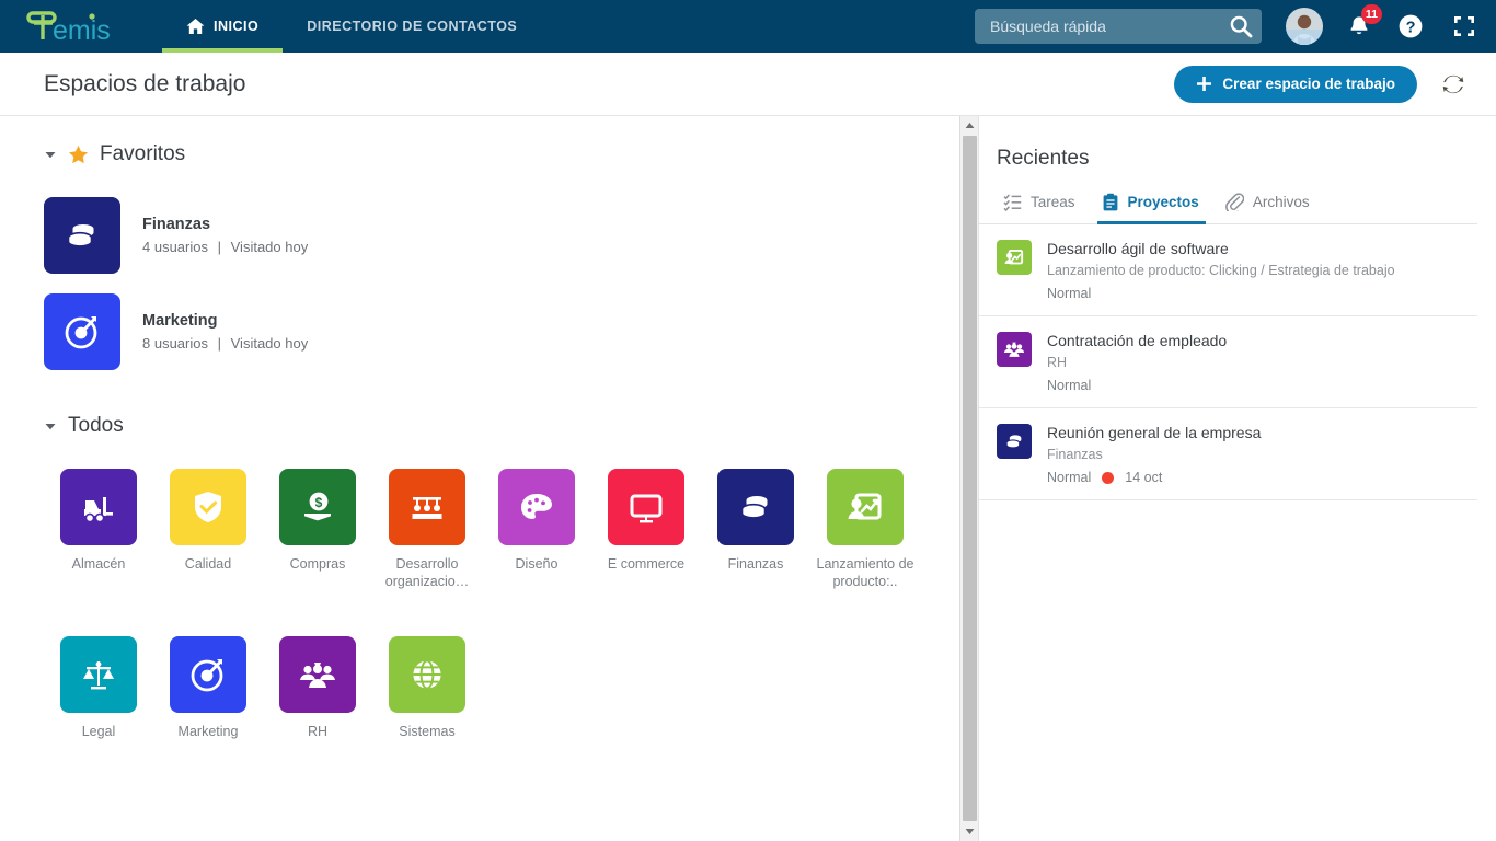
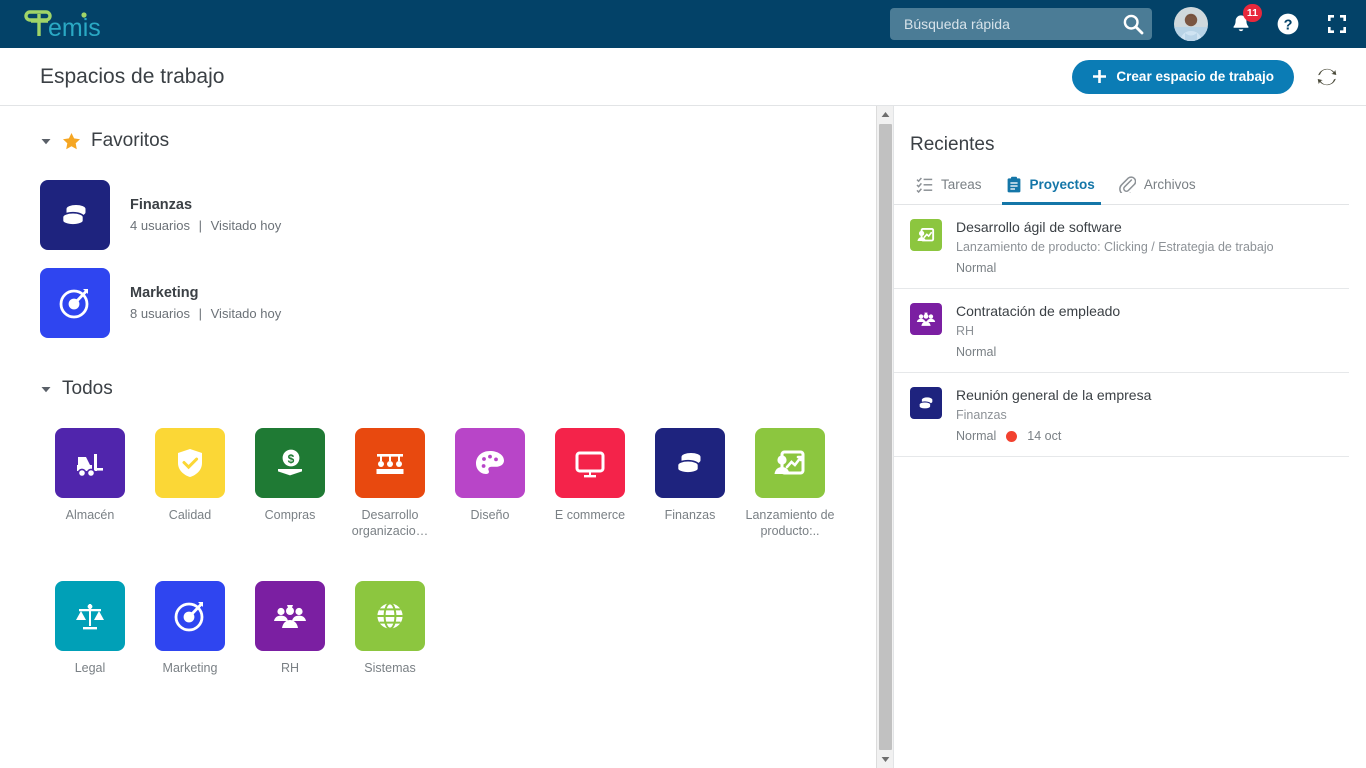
  emis
- INICIO
- DIRECTORIO DE CONTACTOS
  Búsqueda rápida
  11
  ?
  Espacios de trabajo
  Crear espacio de trabajo
  Favoritos
  Finanzas
  4 usuarios | Visitado hoy
  Marketing
  8 usuarios | Visitado hoy
  Todos
  Almacén
  Calidad
  $
  Compras
  Desarrollo organizacio…
  Diseño
  E commerce
  Finanzas
  Lanzamiento de producto:..
  Legal
  Marketing
  RH
  Sistemas
  Recientes
  Tareas
  Proyectos
  Archivos
  Desarrollo ágil de software
  Lanzamiento de producto: Clicking / Estrategia de trabajo
  Normal
  Contratación de empleado
  RH
  Normal
  Reunión general de la empresa
  Finanzas
  Normal
  14 oct
